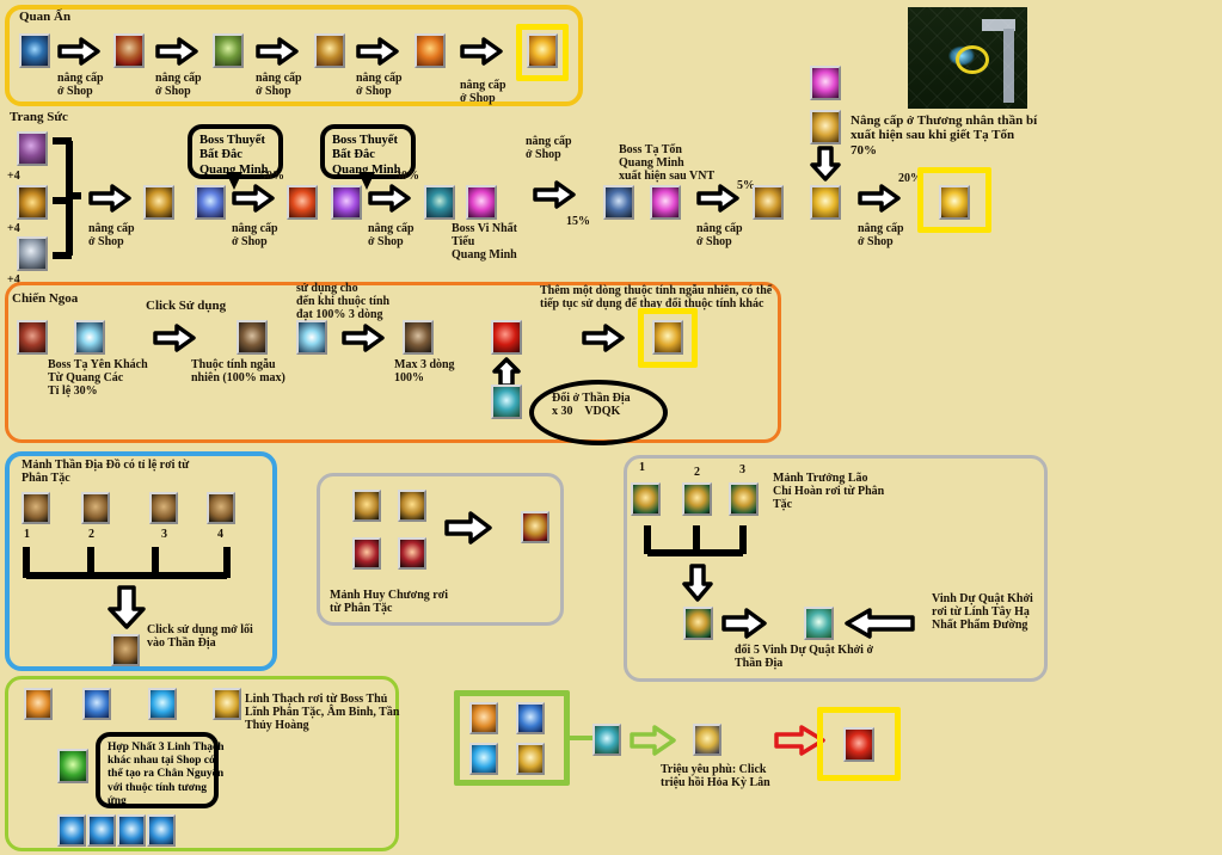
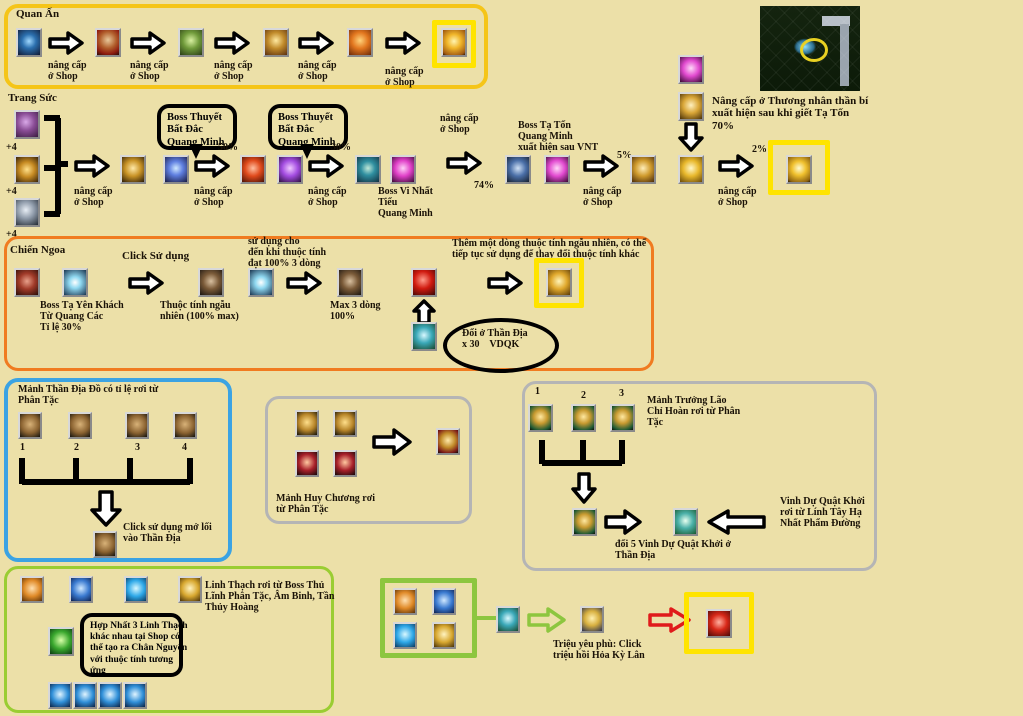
  Quan Ấn
  nâng cấp
  ở Shop
  nâng cấp
  ở Shop
  nâng cấp
  ở Shop
  nâng cấp
  ở Shop
  nâng cấp
  ở Shop
  Trang Sức
  +4
  +4
  +4
  nâng cấp
  ở Shop
  Boss Thuyết
  Bất Đắc
  Quang Minh
  nâng cấp
  ở Shop
  50%
  Boss Thuyết
  Bất Đắc
  Quang Minh
  nâng cấp
  ở Shop
  30%
  Boss Vi Nhất
  Tiểu
  Quang Minh
  nâng cấp
  ở Shop
- 15%
+ 74%
  Boss Tạ Tốn
  Quang Minh
  xuất hiện sau VNT
  nâng cấp
  ở Shop
  5%
  Nâng cấp ở Thương nhân thần bí
  xuất hiện sau khi giết Tạ Tốn
  70%
  nâng cấp
  ở Shop
- 20%
+ 2%
  Chiến Ngoa
  Boss Tạ Yên Khách
  Từ Quang Các
  Tỉ lệ 30%
  Click Sử dụng
  Thuộc tính ngẫu
  nhiên (100% max)
  sử dụng cho
  đến khi thuộc tính
  đạt 100% 3 dòng
  Max 3 dòng
  100%
  Đổi ở Thần Địa
  x 30 VDQK
  Thêm một dòng thuộc tính ngẫu nhiên, có thể
  tiếp tục sử dụng để thay đổi thuộc tính khác
  Mảnh Thần Địa Đồ có tỉ lệ rơi từ
  Phân Tặc
  1
  2
  3
  4
  Click sử dụng mở lối
  vào Thần Địa
  Mảnh Huy Chương rơi
  từ Phân Tặc
  1
  2
  3
  Mảnh Trưởng Lão
  Chỉ Hoàn rơi từ Phân
  Tặc
  Vinh Dự Quật Khởi
  rơi từ Lính Tây Hạ
  Nhất Phẩm Đường
  đổi 5 Vinh Dự Quật Khởi ở
  Thần Địa
  Linh Thạch rơi từ Boss Thủ
  Lĩnh Phân Tặc, Âm Binh, Tần
  Thủy Hoàng
  Hợp Nhất 3 Linh Thạch
  khác nhau tại Shop có
  thể tạo ra Chân Nguyên
  với thuộc tính tương
  ứng
  Triệu yêu phù: Click
  triệu hồi Hỏa Kỳ Lân
